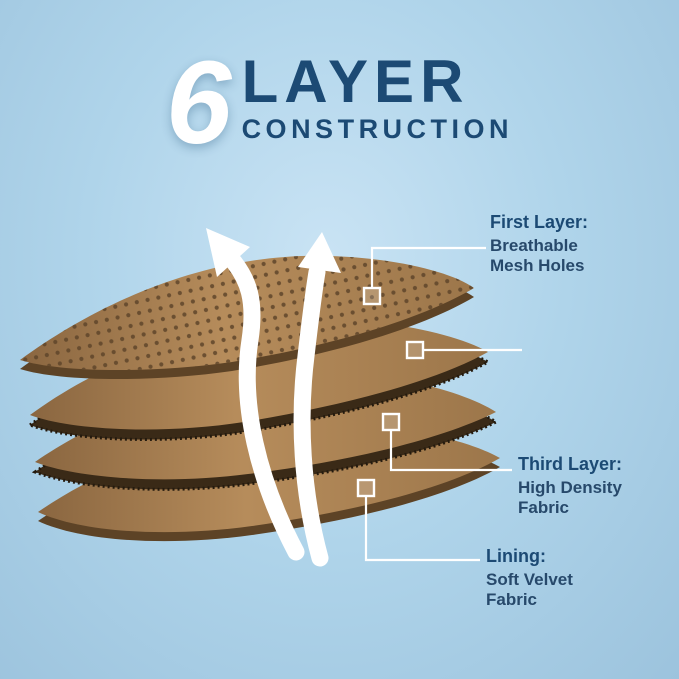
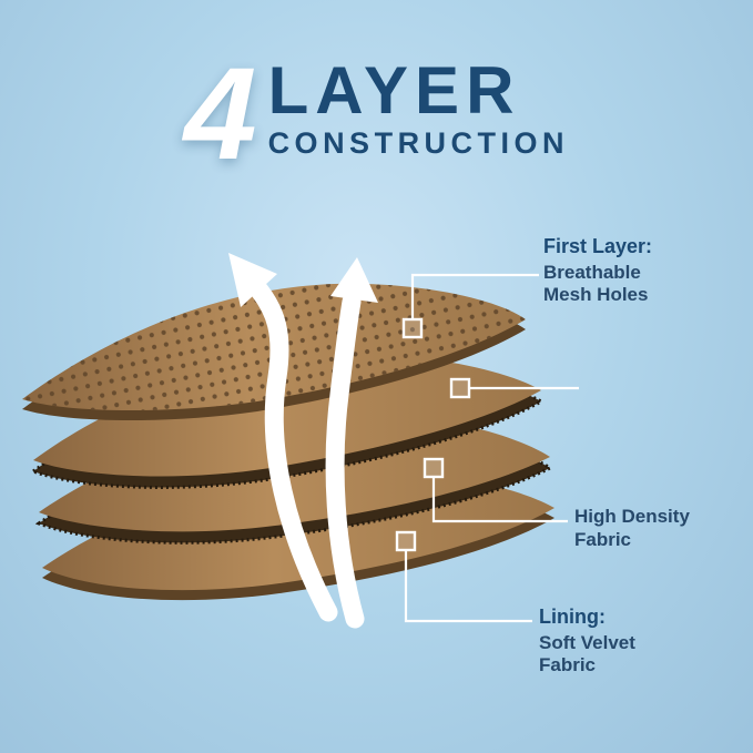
- 6
+ 4
  LAYER
  CONSTRUCTION
  First Layer:
  Breathable
  Mesh Holes
- Third Layer:
  High Density
  Fabric
  Lining:
  Soft Velvet
  Fabric
